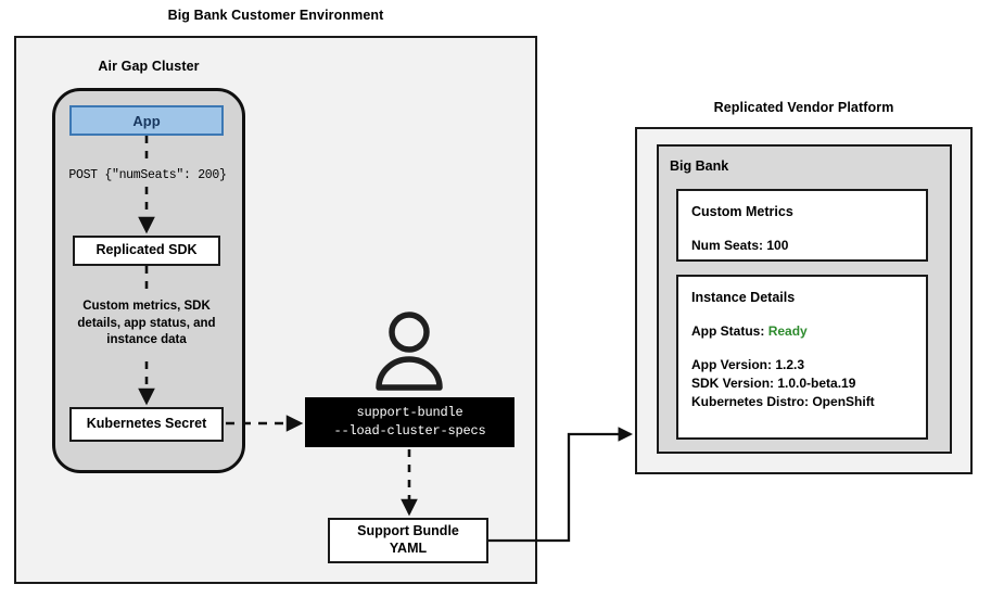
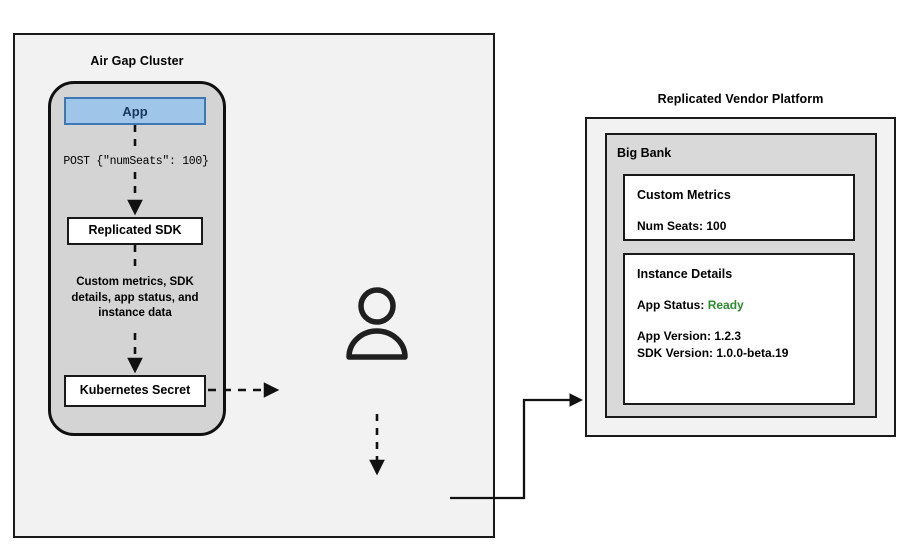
- Big Bank Customer Environment
  Air Gap Cluster
  App
- POST {"numSeats": 200}
+ POST {"numSeats": 100}
  Replicated SDK
  Custom metrics, SDK
  details, app status, and
  instance data
  Kubernetes Secret
- support-bundle
- --load-cluster-specs
- Support Bundle
- YAML
  Replicated Vendor Platform
  Big Bank
  Custom Metrics
  Num Seats: 100
  Instance Details
  App Status: Ready
  App Version: 1.2.3
  SDK Version: 1.0.0-beta.19
- Kubernetes Distro: OpenShift
